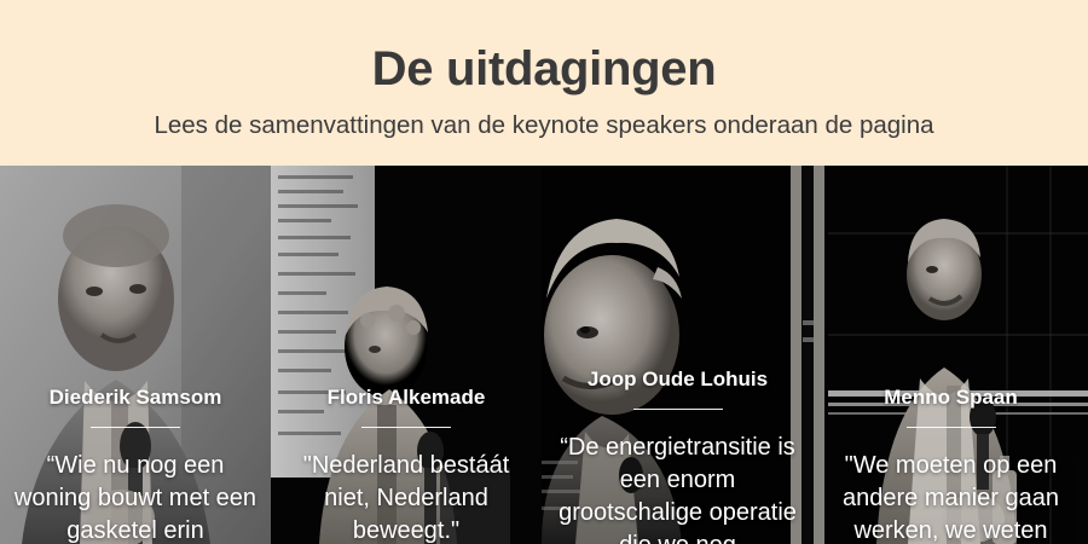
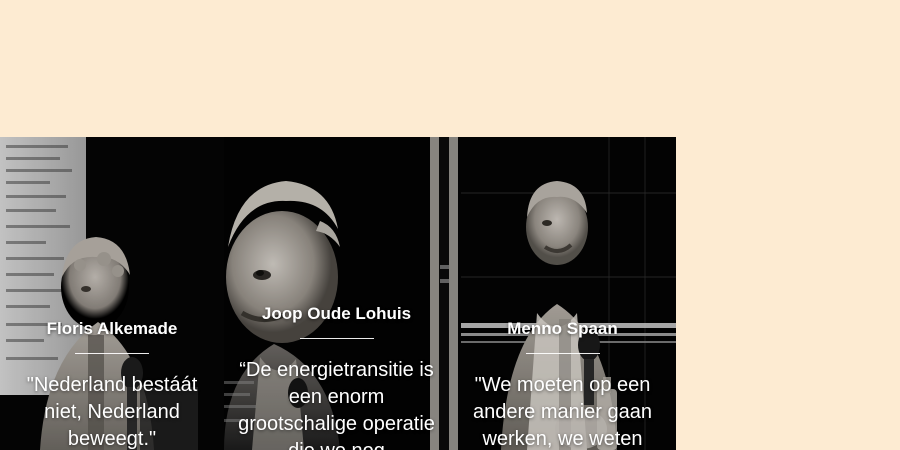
- De uitdagingen
- Lees de samenvattingen van de keynote speakers onderaan de pagina
- Diederik Samsom
- “Wie nu nog een woning bouwt met een gasketel erin
  Floris Alkemade
  "Nederland bestáát niet, Nederland beweegt."
  Joop Oude Lohuis
  “De energietransitie is een enorm grootschalige operatie
  Menno Spaan
  "We moeten op een andere manier gaan werken, we weten
